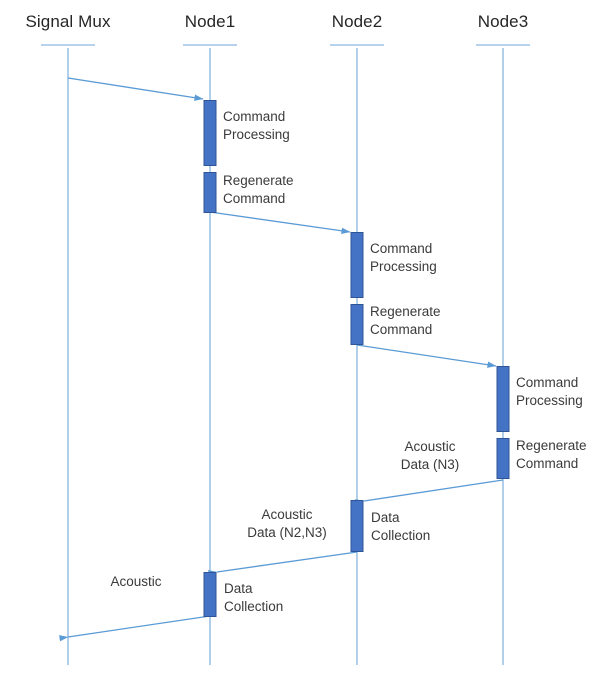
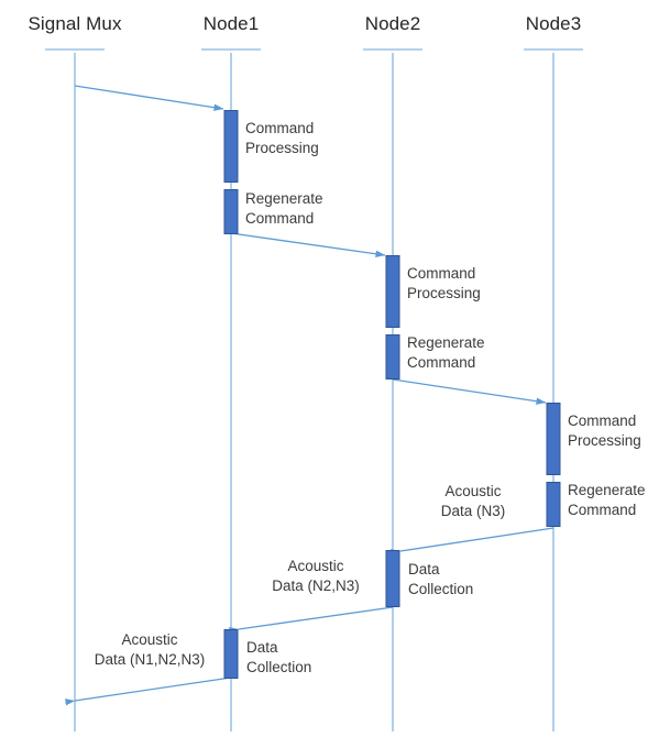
  Signal Mux
  Node1
  Node2
  Node3
  Command
  Processing
  Regenerate
  Command
  Command
  Processing
  Regenerate
  Command
  Command
  Processing
  Regenerate
  Command
  Acoustic
  Data (N3)
  Data
  Collection
  Acoustic
  Data (N2,N3)
  Data
  Collection
  Acoustic
+ Data (N1,N2,N3)
